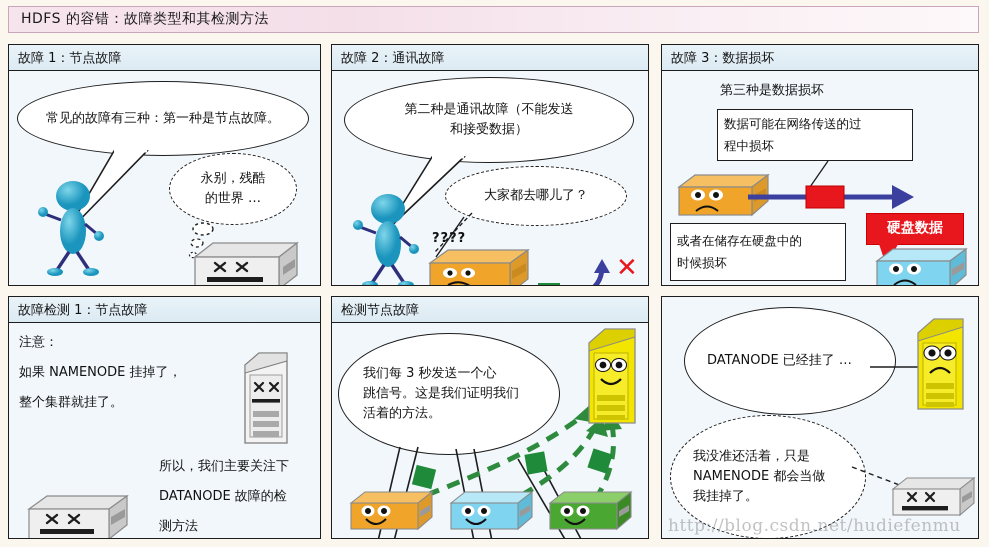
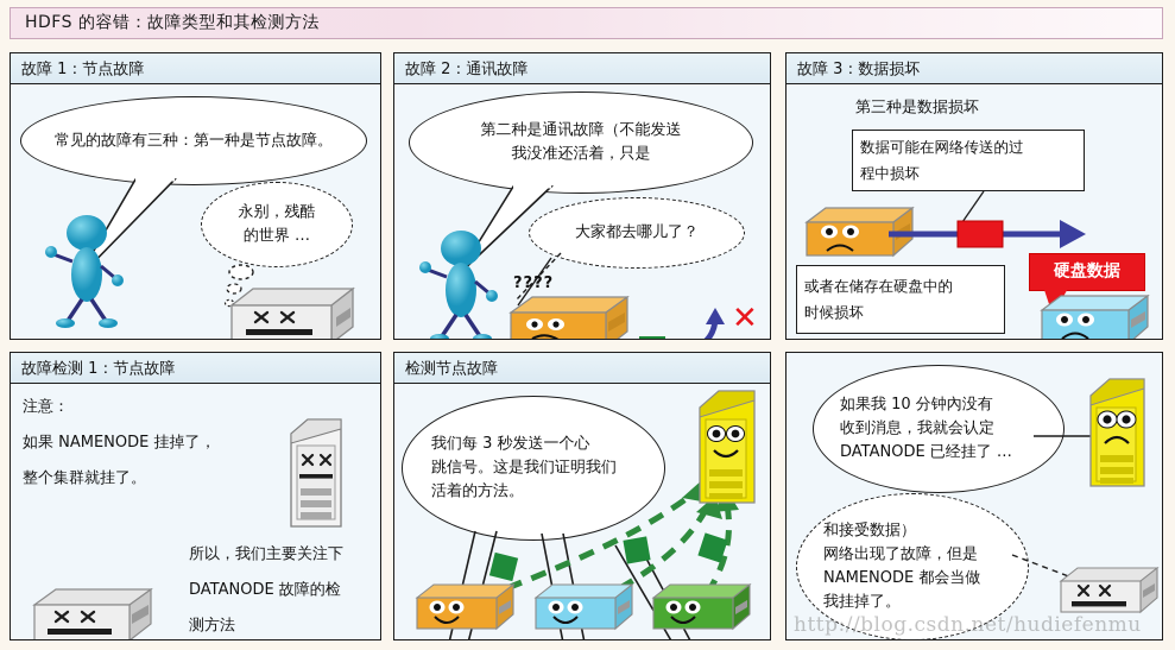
  HDFS 的容错：故障类型和其检测方法
  故障 1：节点故障
  常见的故障有三种：第一种是节点故障。
  永别，残酷
  的世界 …
  故障 2：通讯故障
  第二种是通讯故障（不能发送
- 和接受数据）
+ 我没准还活着，只是
  大家都去哪儿了？
  ????
  ✕
  故障 3：数据损坏
  第三种是数据损坏
  数据可能在网络传送的过
  程中损坏
  或者在储存在硬盘中的
  时候损坏
  硬盘数据
  故障检测 1：节点故障
  注意：
  如果 NAMENODE 挂掉了，
  整个集群就挂了。
  所以，我们主要关注下
  DATANODE 故障的检
  测方法
  检测节点故障
  我们每 3 秒发送一个心
  跳信号。这是我们证明我们
  活着的方法。
+ 如果我 10 分钟內没有
+ 收到消息，我就会认定
  DATANODE 已经挂了 …
- 我没准还活着，只是
+ 和接受数据）
+ 网络出现了故障，但是
  NAMENODE 都会当做
  我挂掉了。
  http://blog.csdn.net/hudiefenmu
